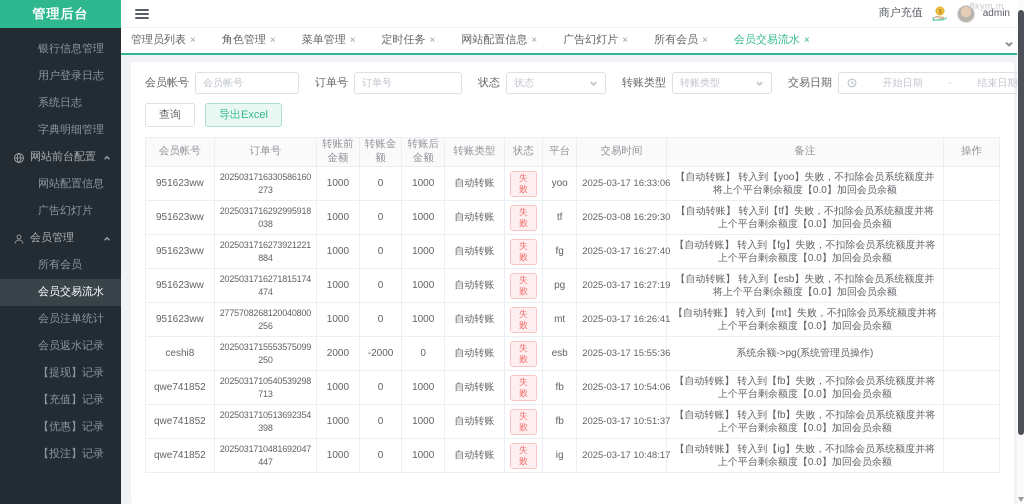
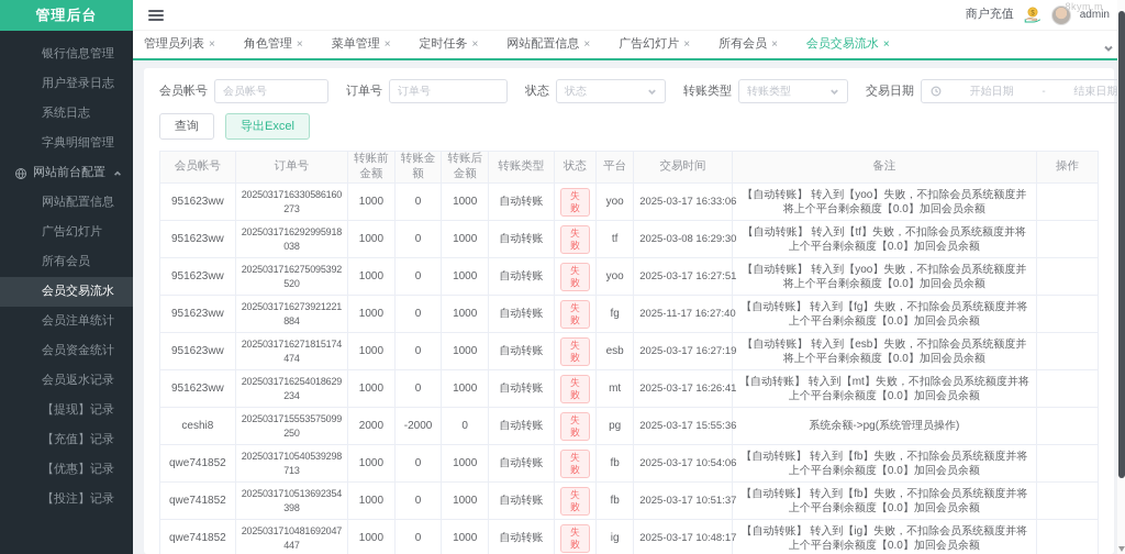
  管理后台
  银行信息管理
  用户登录日志
  系统日志
  字典明细管理
  网站前台配置
  网站配置信息
  广告幻灯片
- 会员管理
  所有会员
  会员交易流水
  会员注单统计
+ 会员资金统计
  会员返水记录
  【提现】记录
  【充值】记录
  【优惠】记录
  【投注】记录
  商户充值
  admin
  管理员列表
  ×
  角色管理
  ×
  菜单管理
  ×
  定时任务
  ×
  网站配置信息
  ×
  广告幻灯片
  ×
  所有会员
  ×
  会员交易流水
  ×
  会员帐号
  会员帐号
  订单号
  订单号
  状态
  状态
  转账类型
  转账类型
  交易日期
  开始日期
  -
  结束日期
  查询
  导出Excel
  会员帐号	订单号	转账前金额	转账金额	转账后金额	转账类型	状态	平台	交易时间	备注	操作
  951623ww	2025031716330586160273	1000	0	1000	自动转账	失败	yoo	2025-03-17 16:33:06	【自动转账】 转入到【yoo】失败，不扣除会员系统额度并将上个平台剩余额度【0.0】加回会员余额
  951623ww	2025031716292995918038	1000	0	1000	自动转账	失败	tf	2025-03-08 16:29:30	【自动转账】 转入到【tf】失败，不扣除会员系统额度并将上个平台剩余额度【0.0】加回会员余额
+ 951623ww	2025031716275095392520	1000	0	1000	自动转账	失败	yoo	2025-03-17 16:27:51	【自动转账】 转入到【yoo】失败，不扣除会员系统额度并将上个平台剩余额度【0.0】加回会员余额
- 951623ww	2025031716273921221884	1000	0	1000	自动转账	失败	fg	2025-03-17 16:27:40	【自动转账】 转入到【fg】失败，不扣除会员系统额度并将上个平台剩余额度【0.0】加回会员余额
+ 951623ww	2025031716273921221884	1000	0	1000	自动转账	失败	fg	2025-11-17 16:27:40	【自动转账】 转入到【fg】失败，不扣除会员系统额度并将上个平台剩余额度【0.0】加回会员余额
- 951623ww	2025031716271815174474	1000	0	1000	自动转账	失败	pg	2025-03-17 16:27:19	【自动转账】 转入到【esb】失败，不扣除会员系统额度并将上个平台剩余额度【0.0】加回会员余额
+ 951623ww	2025031716271815174474	1000	0	1000	自动转账	失败	esb	2025-03-17 16:27:19	【自动转账】 转入到【esb】失败，不扣除会员系统额度并将上个平台剩余额度【0.0】加回会员余额
- 951623ww	2775708268120040800256	1000	0	1000	自动转账	失败	mt	2025-03-17 16:26:41	【自动转账】 转入到【mt】失败，不扣除会员系统额度并将上个平台剩余额度【0.0】加回会员余额
+ 951623ww	2025031716254018629234	1000	0	1000	自动转账	失败	mt	2025-03-17 16:26:41	【自动转账】 转入到【mt】失败，不扣除会员系统额度并将上个平台剩余额度【0.0】加回会员余额
- ceshi8	2025031715553575099250	2000	-2000	0	自动转账	失败	esb	2025-03-17 15:55:36	系统余额->pg(系统管理员操作)
+ ceshi8	2025031715553575099250	2000	-2000	0	自动转账	失败	pg	2025-03-17 15:55:36	系统余额->pg(系统管理员操作)
  qwe741852	2025031710540539298713	1000	0	1000	自动转账	失败	fb	2025-03-17 10:54:06	【自动转账】 转入到【fb】失败，不扣除会员系统额度并将上个平台剩余额度【0.0】加回会员余额
  qwe741852	2025031710513692354398	1000	0	1000	自动转账	失败	fb	2025-03-17 10:51:37	【自动转账】 转入到【fb】失败，不扣除会员系统额度并将上个平台剩余额度【0.0】加回会员余额
  qwe741852	2025031710481692047447	1000	0	1000	自动转账	失败	ig	2025-03-17 10:48:17	【自动转账】 转入到【ig】失败，不扣除会员系统额度并将上个平台剩余额度【0.0】加回会员余额
  8kym.m
